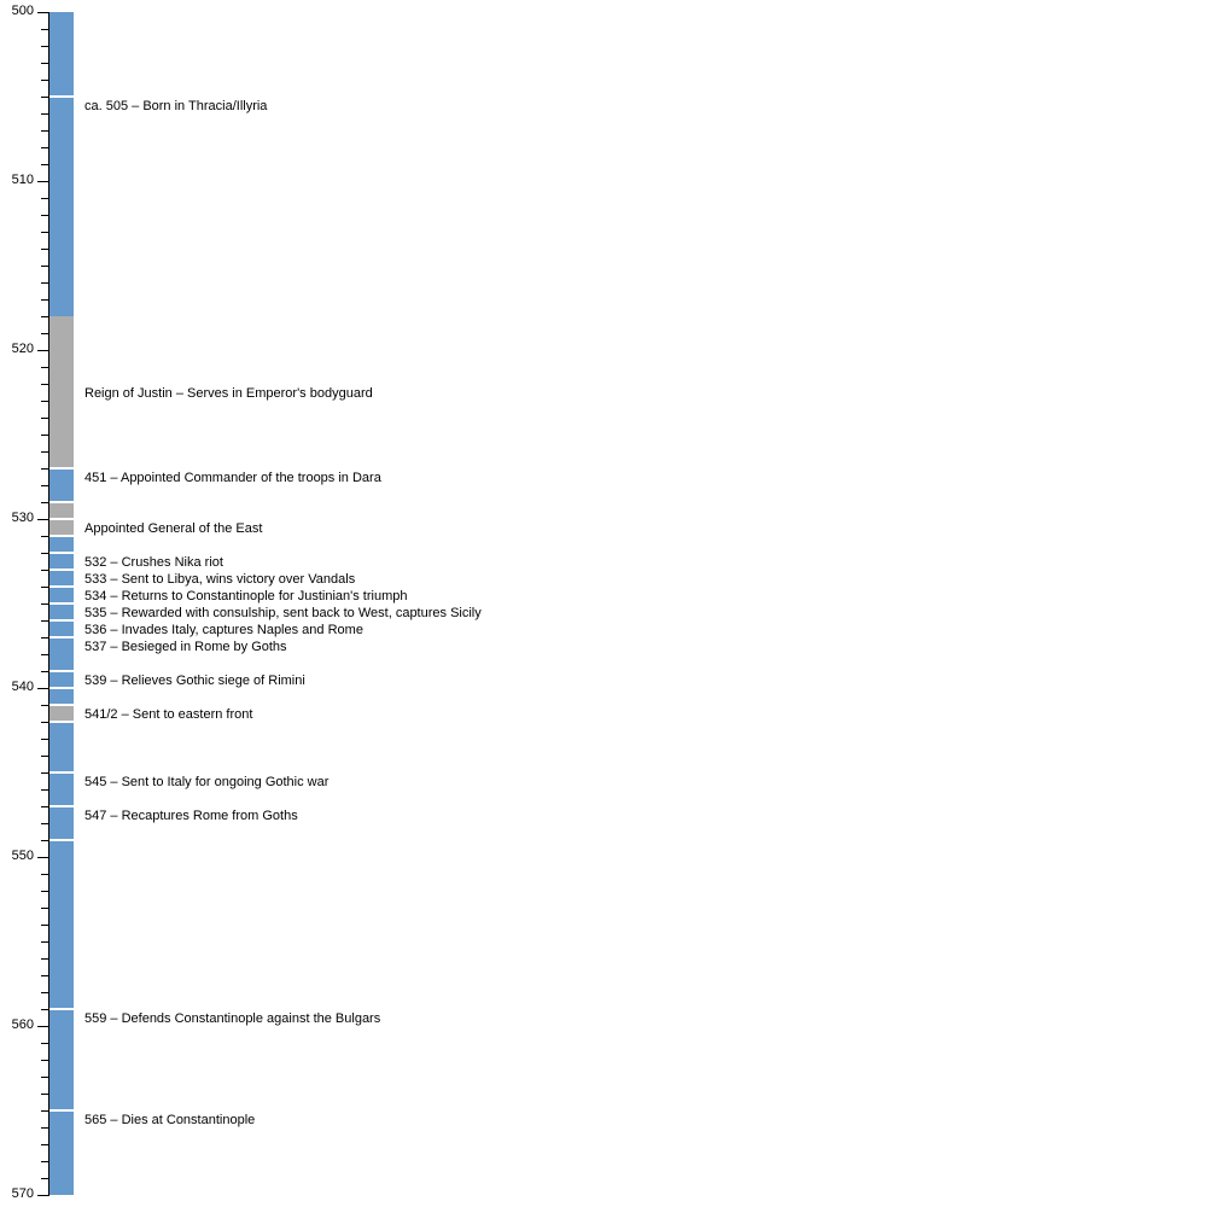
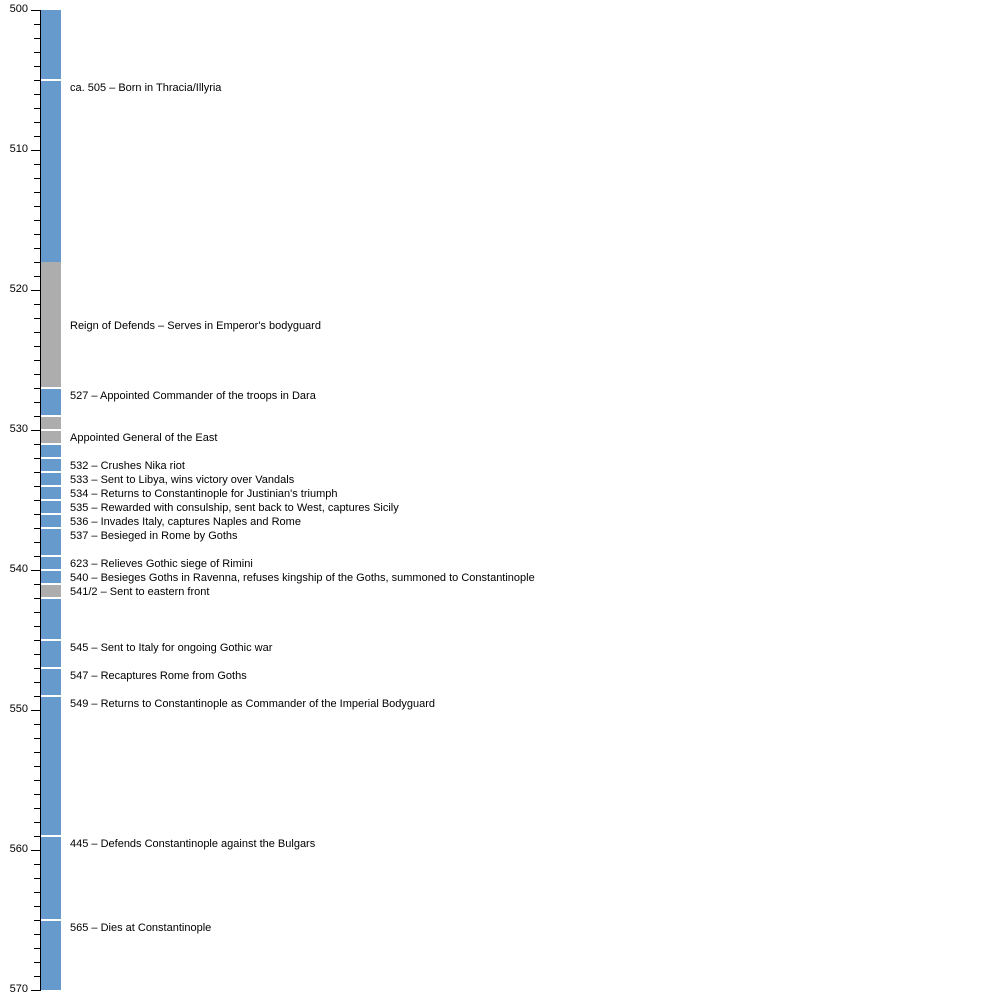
  500
  510
  520
  530
  540
  550
  560
  570
  ca. 505 – Born in Thracia/Illyria
- Reign of Justin – Serves in Emperor's bodyguard
+ Reign of Defends – Serves in Emperor's bodyguard
- 451 – Appointed Commander of the troops in Dara
+ 527 – Appointed Commander of the troops in Dara
  Appointed General of the East
  532 – Crushes Nika riot
  533 – Sent to Libya, wins victory over Vandals
  534 – Returns to Constantinople for Justinian's triumph
  535 – Rewarded with consulship, sent back to West, captures Sicily
  536 – Invades Italy, captures Naples and Rome
  537 – Besieged in Rome by Goths
- 539 – Relieves Gothic siege of Rimini
+ 623 – Relieves Gothic siege of Rimini
+ 540 – Besieges Goths in Ravenna, refuses kingship of the Goths, summoned to Constantinople
  541/2 – Sent to eastern front
  545 – Sent to Italy for ongoing Gothic war
  547 – Recaptures Rome from Goths
+ 549 – Returns to Constantinople as Commander of the Imperial Bodyguard
- 559 – Defends Constantinople against the Bulgars
+ 445 – Defends Constantinople against the Bulgars
  565 – Dies at Constantinople
